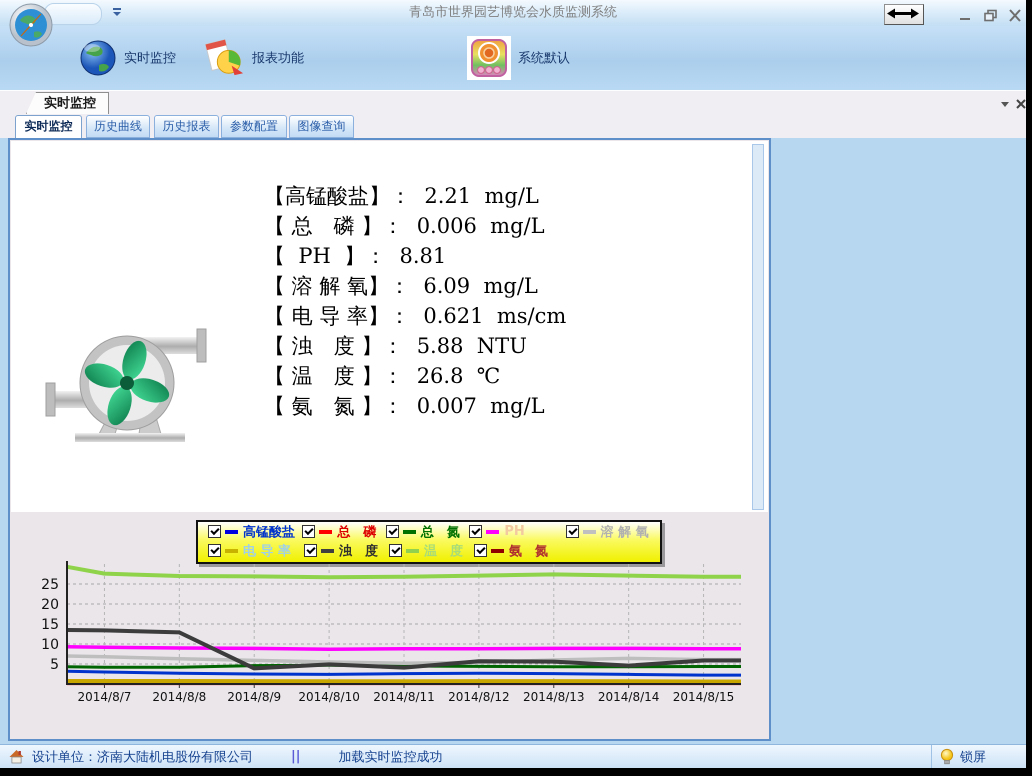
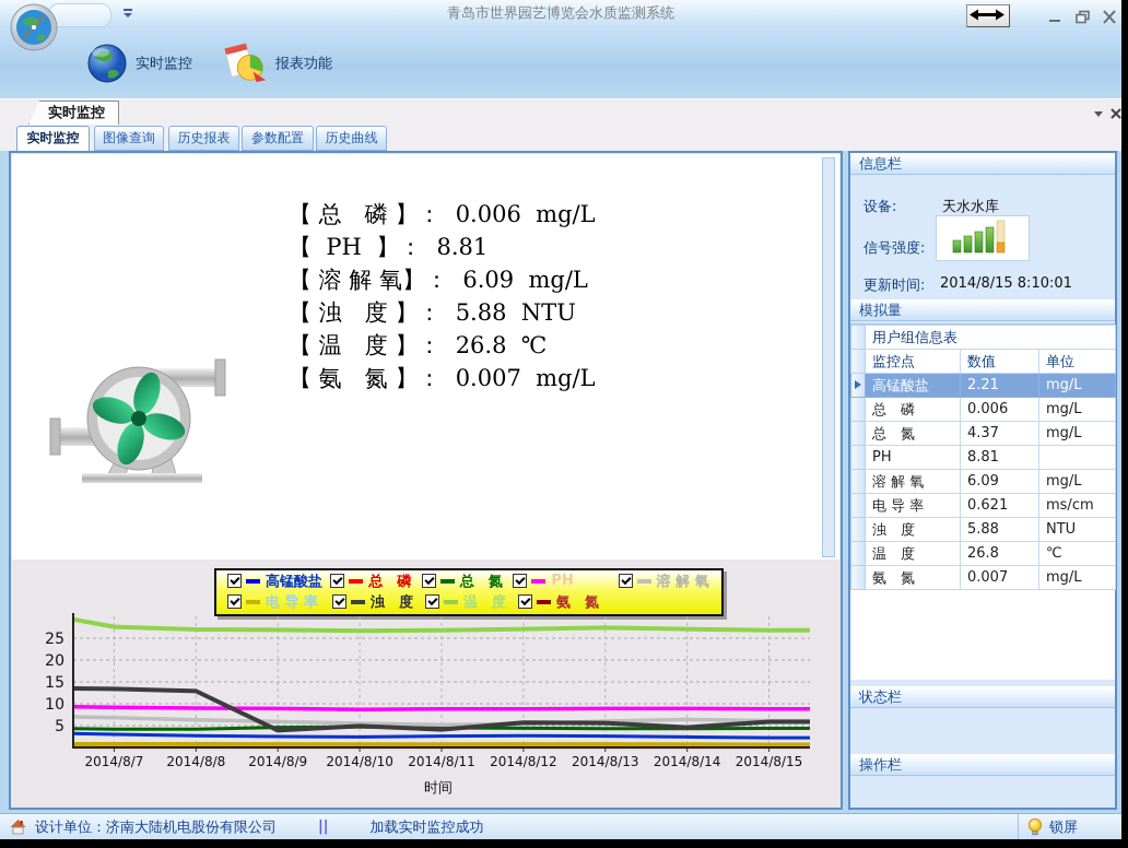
  青岛市世界园艺博览会水质监测系统
  实时监控
  报表功能
- 系统默认
  实时监控
  实时监控
- 历史曲线
+ 图像查询
  历史报表
  参数配置
- 图像查询
+ 历史曲线
- 【高锰酸盐】： 2.21 mg/L
  【 总 磷 】： 0.006 mg/L
  【 PH 】： 8.81
  【 溶 解 氧】： 6.09 mg/L
- 【 电 导 率】： 0.621 ms/cm
  【 浊 度 】： 5.88 NTU
  【 温 度 】： 26.8 ℃
  【 氨 氮 】： 0.007 mg/L
  高锰酸盐
  总 磷
  总 氮
  PH
  溶 解 氧
  电 导 率
  浊 度
  温 度
  氨 氮
  5
  10
  15
  20
  25
  2014/8/7
  2014/8/8
  2014/8/9
  2014/8/10
  2014/8/11
  2014/8/12
  2014/8/13
  2014/8/14
  2014/8/15
+ 时间
+ 信息栏
+ 设备:
+ 天水水库
+ 信号强度:
+ 更新时间:
+ 2014/8/15 8:10:01
+ 模拟量
+ 	用户组信息表
+ 	监控点	数值	单位
+ 	高锰酸盐	2.21	mg/L
+ 	总 磷	0.006	mg/L
+ 	总 氮	4.37	mg/L
+ 	PH	8.81
+ 	溶 解 氧	6.09	mg/L
+ 	电 导 率	0.621	ms/cm
+ 	浊 度	5.88	NTU
+ 	温 度	26.8	℃
+ 	氨 氮	0.007	mg/L
+ 状态栏
+ 操作栏
  设计单位：济南大陆机电股份有限公司
  ||
  加载实时监控成功
  锁屏
